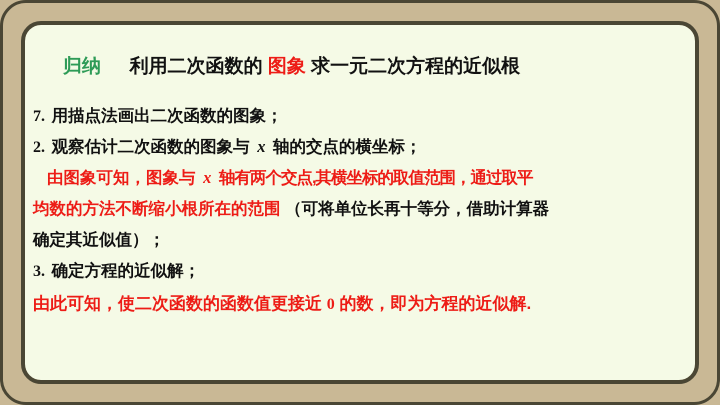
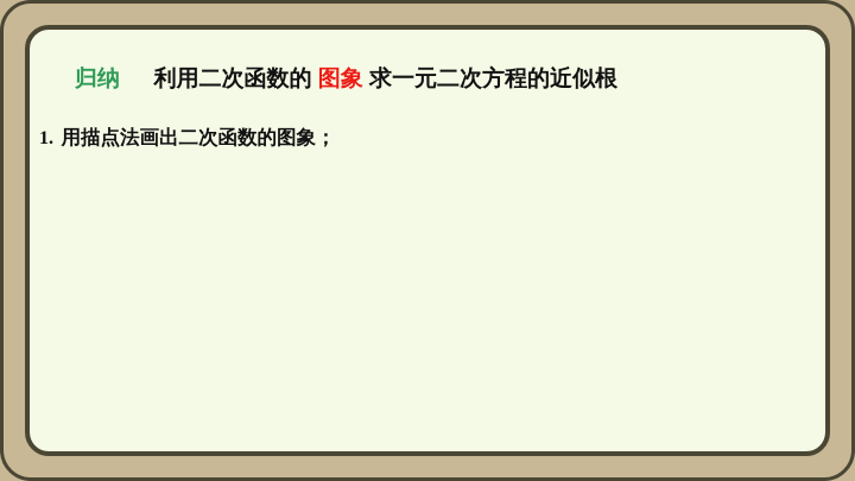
  归纳 利用二次函数的 图象 求一元二次方程的近似根
- 7. 用描点法画出二次函数的图象；
+ 1. 用描点法画出二次函数的图象；
- 2. 观察估计二次函数的图象与 x 轴的交点的横坐标；
- 由图象可知，图象与 x 轴有两个交点,其横坐标的取值范围，通过取平
- 均数的方法不断缩小根所在的范围 （可将单位长再十等分，借助计算器
- 确定其近似值）；
- 3. 确定方程的近似解；
- 由此可知，使二次函数的函数值更接近 0 的数，即为方程的近似解.
